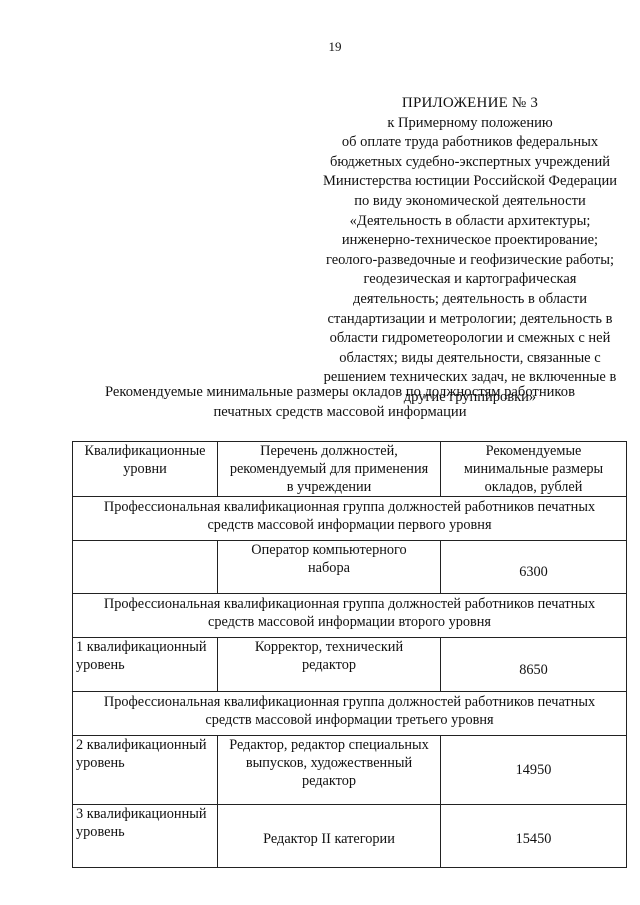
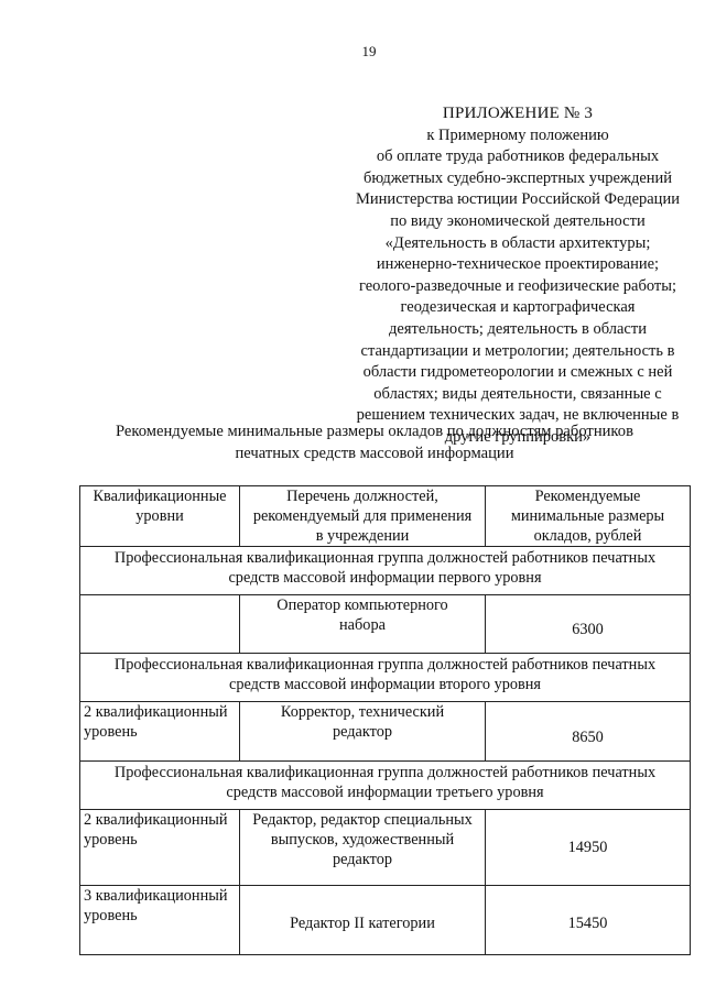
  19
  ПРИЛОЖЕНИЕ № 3
  к Примерному положению
  об оплате труда работников федеральных
  бюджетных судебно-экспертных учреждений
  Министерства юстиции Российской Федерации
  по виду экономической деятельности
  «Деятельность в области архитектуры;
  инженерно-техническое проектирование;
  геолого-разведочные и геофизические работы;
  геодезическая и картографическая
  деятельность; деятельность в области
  стандартизации и метрологии; деятельность в
  области гидрометеорологии и смежных с ней
  областях; виды деятельности, связанные с
  решением технических задач, не включенные в
  другие группировки»
  Рекомендуемые минимальные размеры окладов по должностям работников
  печатных средств массовой информации
  Квалификационные уровни	Перечень должностей, рекомендуемый для применения в учреждении	Рекомендуемые минимальные размеры окладов, рублей
  Профессиональная квалификационная группа должностей работников печатных средств массовой информации первого уровня
  	Оператор компьютерного набора	6300
  Профессиональная квалификационная группа должностей работников печатных средств массовой информации второго уровня
- 1 квалификационный уровень	Корректор, технический редактор	8650
+ 2 квалификационный уровень	Корректор, технический редактор	8650
  Профессиональная квалификационная группа должностей работников печатных средств массовой информации третьего уровня
  2 квалификационный уровень	Редактор, редактор специальных выпусков, художественный редактор	14950
  3 квалификационный уровень	Редактор II категории	15450
